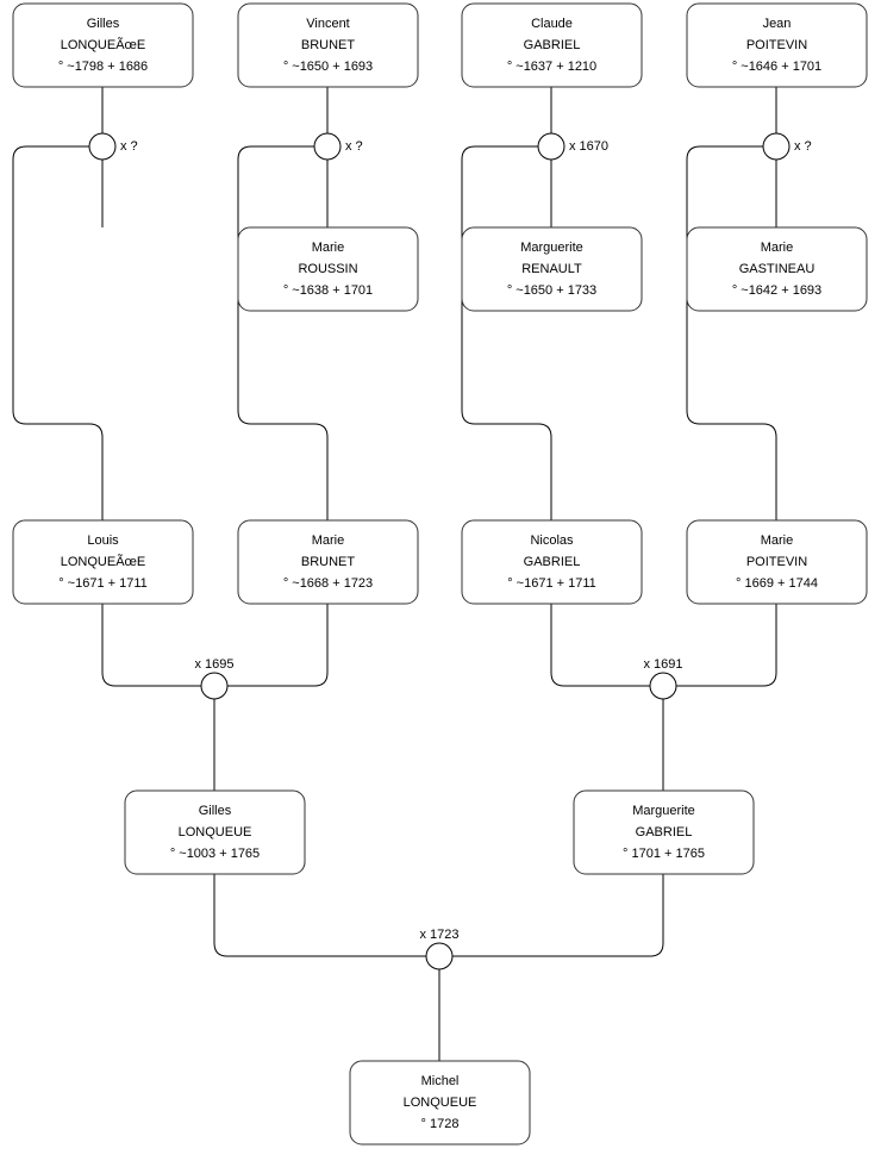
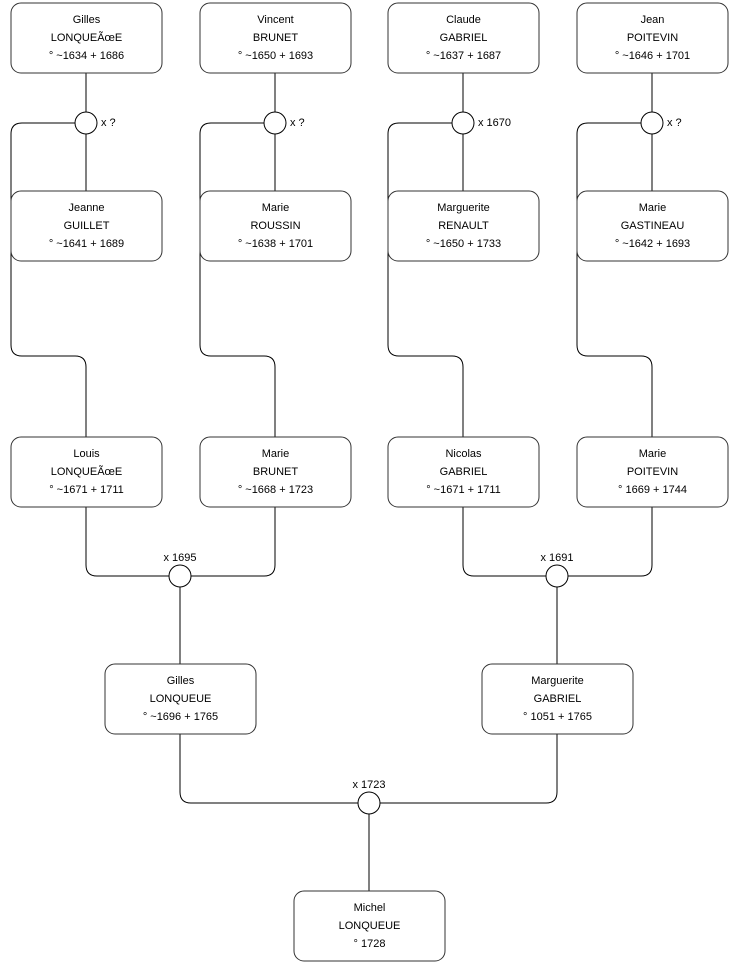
  Gilles
  LONQUEÃœE
- ° ~1798 + 1686
+ ° ~1634 + 1686
  Vincent
  BRUNET
  ° ~1650 + 1693
  Claude
  GABRIEL
- ° ~1637 + 1210
+ ° ~1637 + 1687
  Jean
  POITEVIN
  ° ~1646 + 1701
+ Jeanne
+ GUILLET
+ ° ~1641 + 1689
  Marie
  ROUSSIN
  ° ~1638 + 1701
  Marguerite
  RENAULT
  ° ~1650 + 1733
  Marie
  GASTINEAU
  ° ~1642 + 1693
  Louis
  LONQUEÃœE
  ° ~1671 + 1711
  Marie
  BRUNET
  ° ~1668 + 1723
  Nicolas
  GABRIEL
  ° ~1671 + 1711
  Marie
  POITEVIN
  ° 1669 + 1744
  Gilles
  LONQUEUE
- ° ~1003 + 1765
+ ° ~1696 + 1765
  Marguerite
  GABRIEL
- ° 1701 + 1765
+ ° 1051 + 1765
  Michel
  LONQUEUE
  ° 1728
  x ?
  x ?
  x 1670
  x ?
  x 1695
  x 1691
  x 1723
